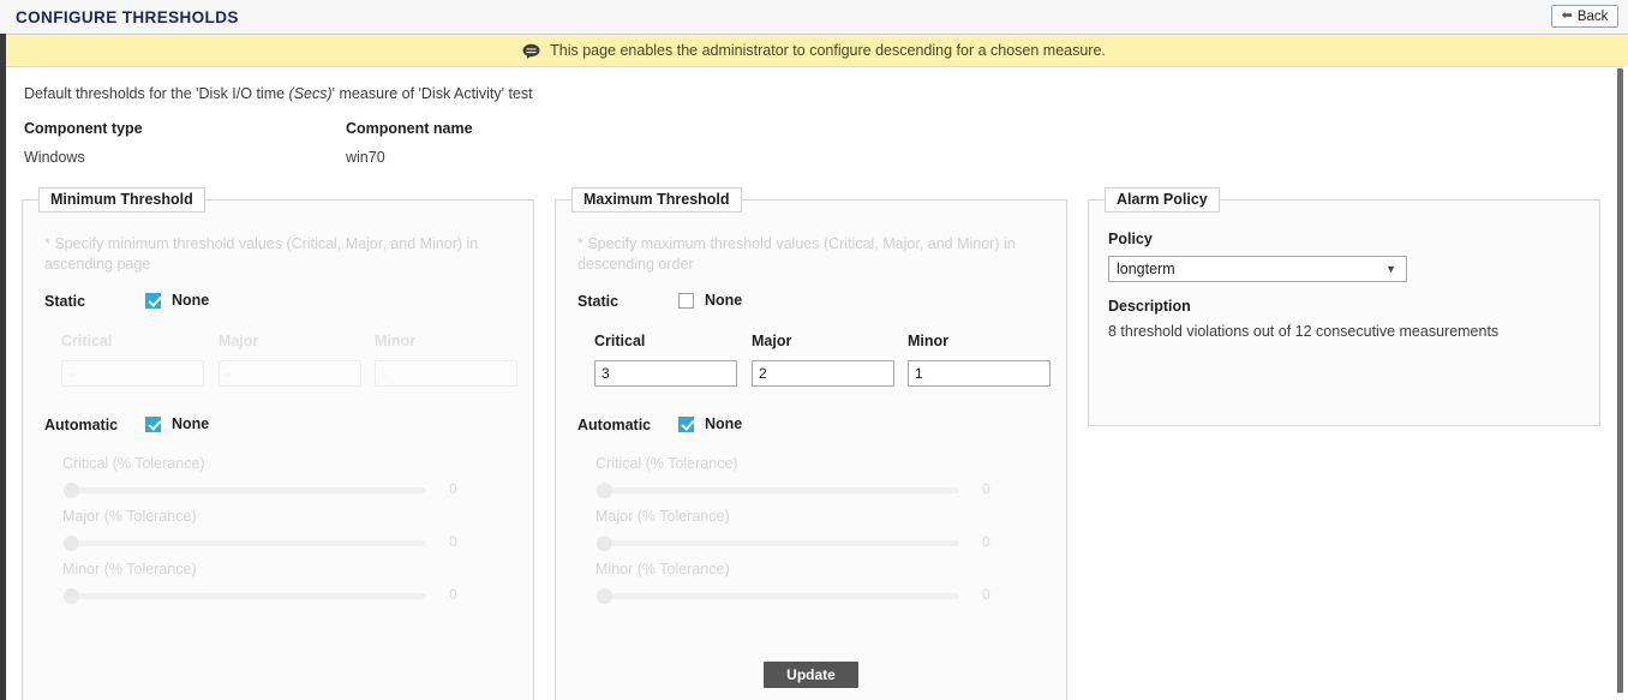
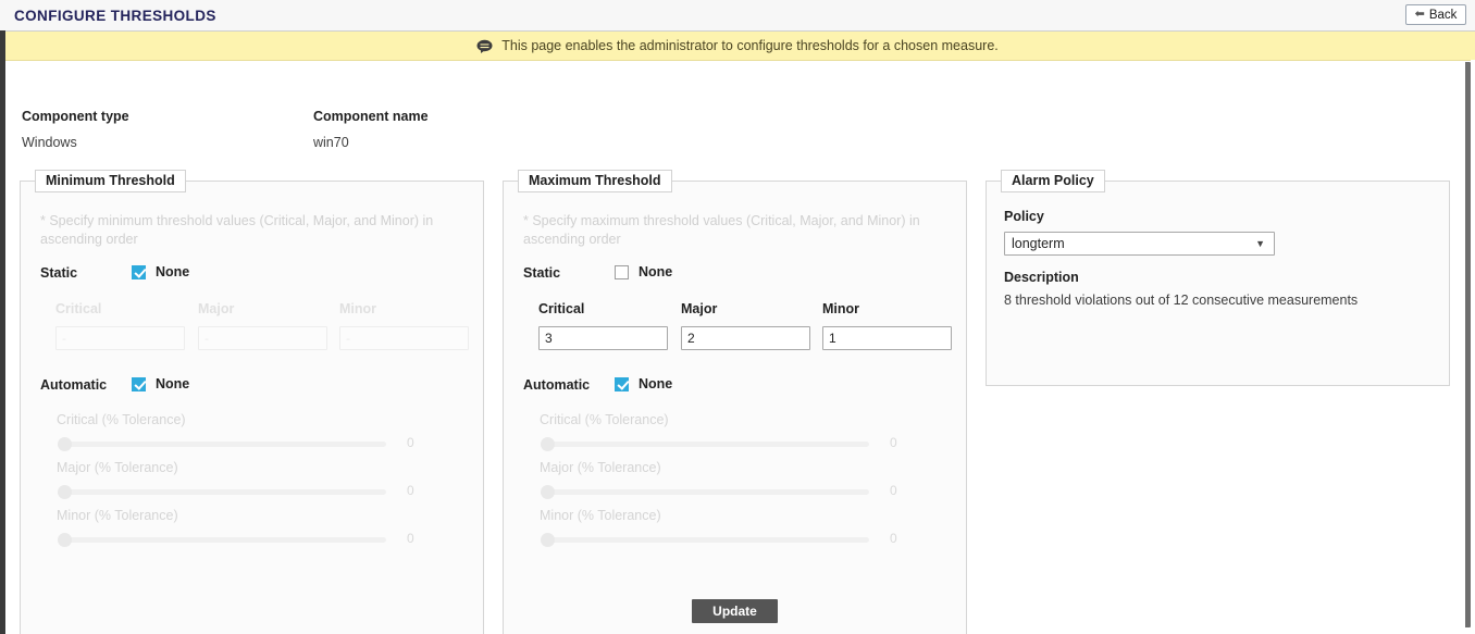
  CONFIGURE THRESHOLDS
  ⬅
  Back
- This page enables the administrator to configure descending for a chosen measure.
+ This page enables the administrator to configure thresholds for a chosen measure.
- Default thresholds for the 'Disk I/O time (Secs)' measure of 'Disk Activity' test
  Component type
  Component name
  Windows
  win70
  Minimum Threshold
- * Specify minimum threshold values (Critical, Major, and Minor) in ascending page
+ * Specify minimum threshold values (Critical, Major, and Minor) in ascending order
  Static
  None
  Critical
  Major
  Minor
  Automatic
  None
  Critical (% Tolerance)
  0
  Major (% Tolerance)
  0
  Minor (% Tolerance)
  0
  Maximum Threshold
- * Specify maximum threshold values (Critical, Major, and Minor) in descending order
+ * Specify maximum threshold values (Critical, Major, and Minor) in ascending order
  Static
  None
  Critical
  Major
  Minor
  3
  2
  1
  Automatic
  None
  Critical (% Tolerance)
  0
  Major (% Tolerance)
  0
  Minor (% Tolerance)
  0
  Alarm Policy
  Policy
  longterm
  ▼
  Description
  8 threshold violations out of 12 consecutive measurements
  Update
